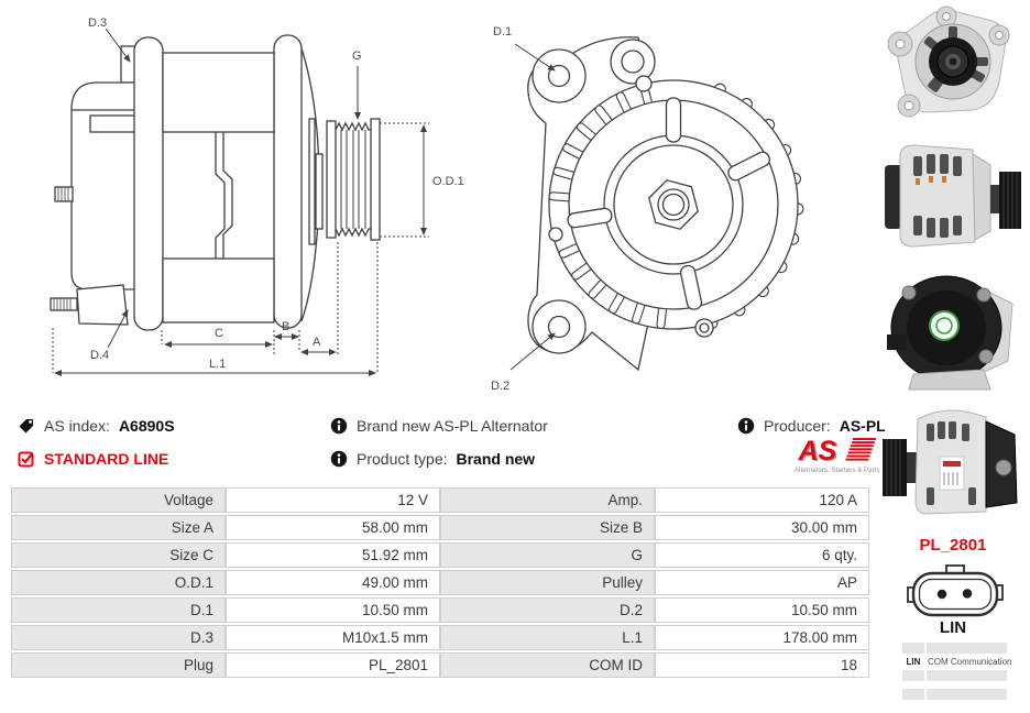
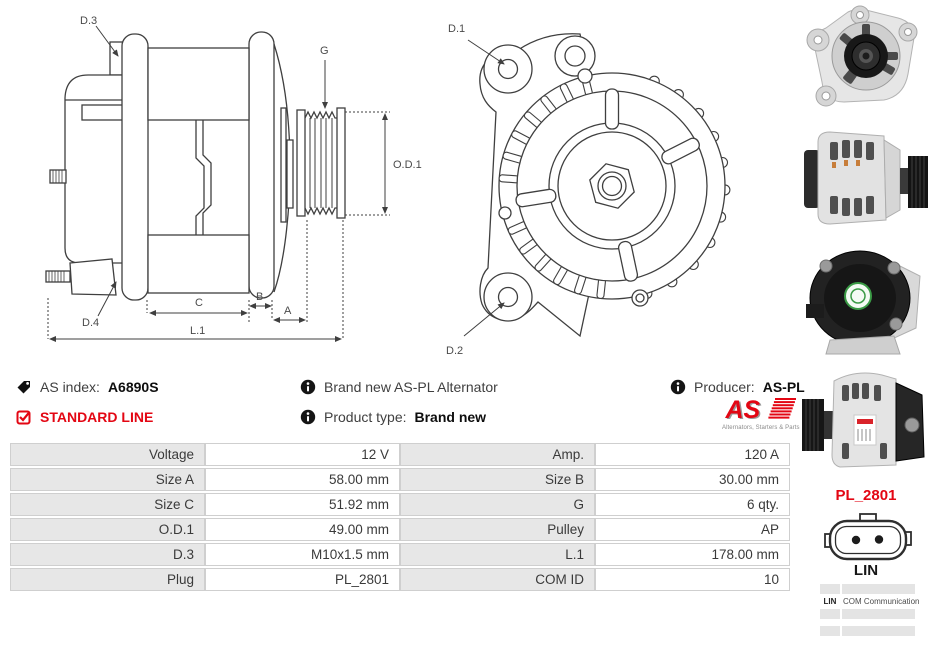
  D.3
  G
  O.D.1
  D.4
  C
  B
  A
  L.1
  D.1
  D.2
  AS index:
  A6890S
  STANDARD LINE
  Brand new AS-PL Alternator
  Product type:
  Brand new
  Producer:
  AS-PL
  AS
  Voltage	12 V	Amp.	120 A
  Size A	58.00 mm	Size B	30.00 mm
  Size C	51.92 mm	G	6 qty.
  O.D.1	49.00 mm	Pulley	AP
- D.1	10.50 mm	D.2	10.50 mm
  D.3	M10x1.5 mm	L.1	178.00 mm
- Plug	PL_2801	COM ID	18
+ Plug	PL_2801	COM ID	10
  PL_2801
  LIN
  LIN
  COM Communication
